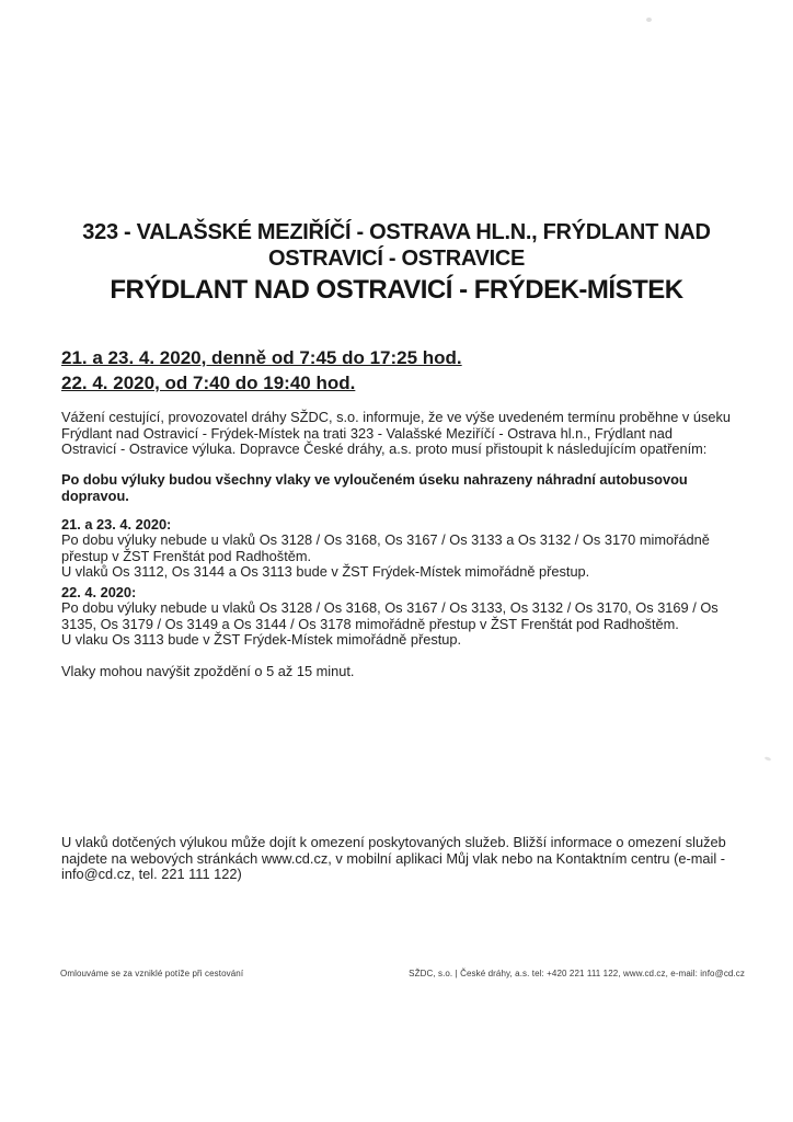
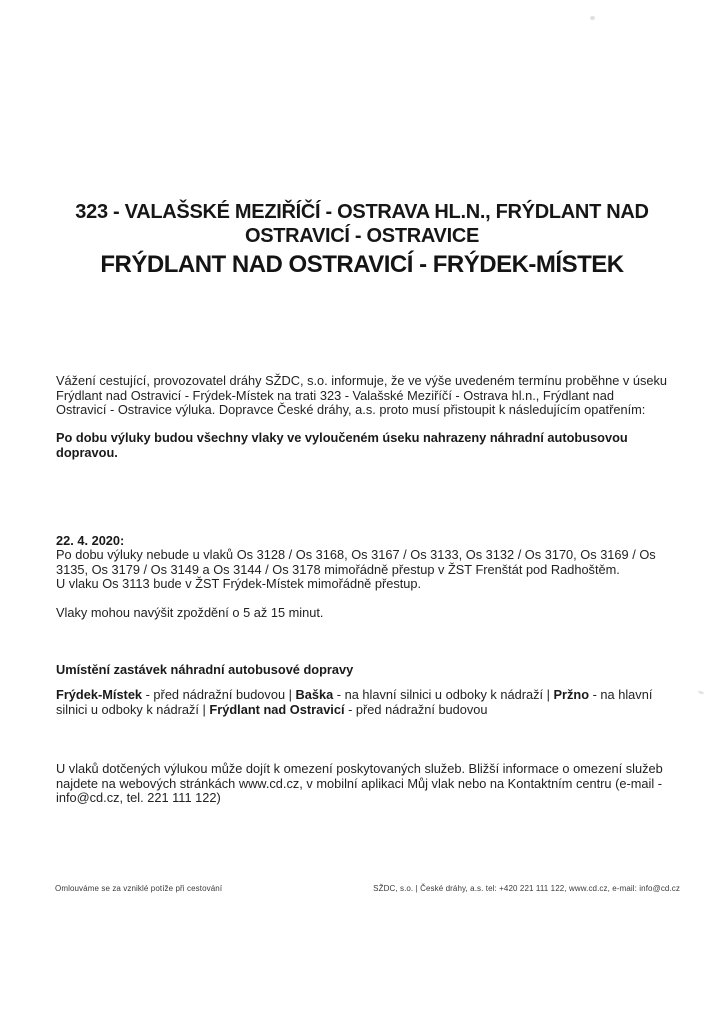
  323 - VALAŠSKÉ MEZIŘÍČÍ - OSTRAVA HL.N., FRÝDLANT NAD OSTRAVICÍ - OSTRAVICE
  FRÝDLANT NAD OSTRAVICÍ - FRÝDEK-MÍSTEK
- 21. a 23. 4. 2020, denně od 7:45 do 17:25 hod.
- 22. 4. 2020, od 7:40 do 19:40 hod.
  Vážení cestující, provozovatel dráhy SŽDC, s.o. informuje, že ve výše uvedeném termínu proběhne v úseku Frýdlant nad Ostravicí - Frýdek-Místek na trati 323 - Valašské Meziříčí - Ostrava hl.n., Frýdlant nad Ostravicí - Ostravice výluka. Dopravce České dráhy, a.s. proto musí přistoupit k následujícím opatřením:
  Po dobu výluky budou všechny vlaky ve vyloučeném úseku nahrazeny náhradní autobusovou dopravou.
- 21. a 23. 4. 2020:
- Po dobu výluky nebude u vlaků Os 3128 / Os 3168, Os 3167 / Os 3133 a Os 3132 / Os 3170 mimořádně přestup v ŽST Frenštát pod Radhoštěm.
- U vlaků Os 3112, Os 3144 a Os 3113 bude v ŽST Frýdek-Místek mimořádně přestup.
  22. 4. 2020:
  Po dobu výluky nebude u vlaků Os 3128 / Os 3168, Os 3167 / Os 3133, Os 3132 / Os 3170, Os 3169 / Os 3135, Os 3179 / Os 3149 a Os 3144 / Os 3178 mimořádně přestup v ŽST Frenštát pod Radhoštěm.
  U vlaku Os 3113 bude v ŽST Frýdek-Místek mimořádně přestup.
  Vlaky mohou navýšit zpoždění o 5 až 15 minut.
+ Umístění zastávek náhradní autobusové dopravy
+ Frýdek-Místek - před nádražní budovou | Baška - na hlavní silnici u odboky k nádraží | Pržno - na hlavní silnici u odboky k nádraží | Frýdlant nad Ostravicí - před nádražní budovou
  U vlaků dotčených výlukou může dojít k omezení poskytovaných služeb. Bližší informace o omezení služeb najdete na webových stránkách www.cd.cz, v mobilní aplikaci Můj vlak nebo na Kontaktním centru (e-mail - info@cd.cz, tel. 221 111 122)
  Omlouváme se za vzniklé potíže při cestování
  SŽDC, s.o. | České dráhy, a.s. tel: +420 221 111 122, www.cd.cz, e-mail: info@cd.cz
